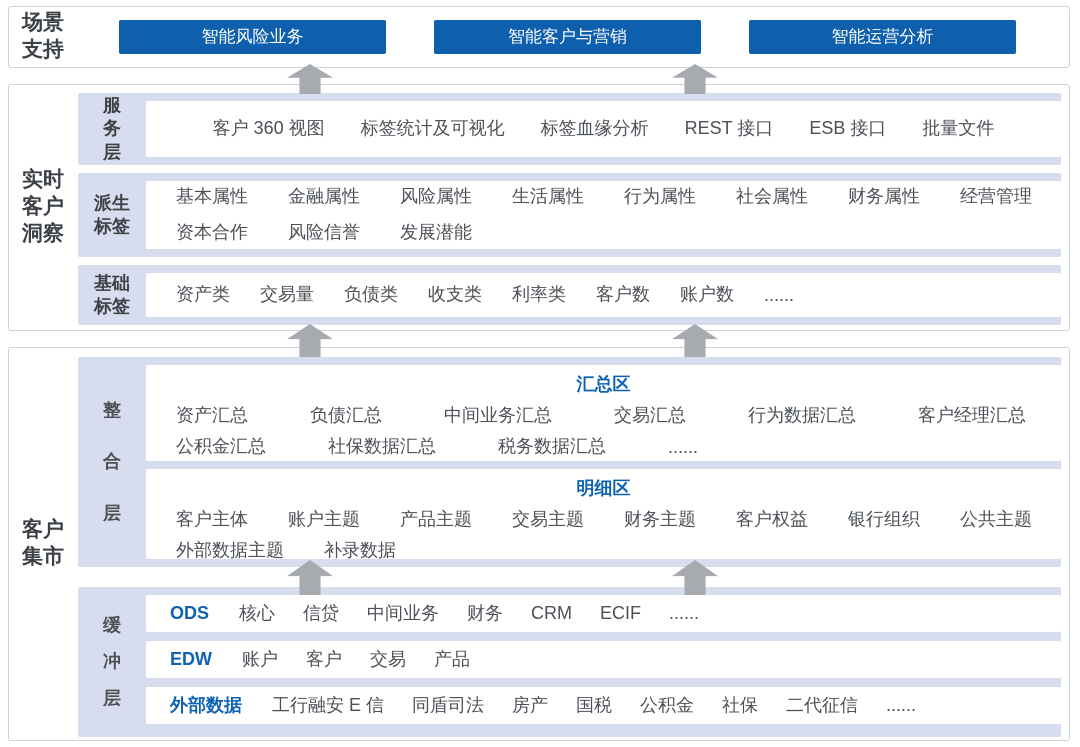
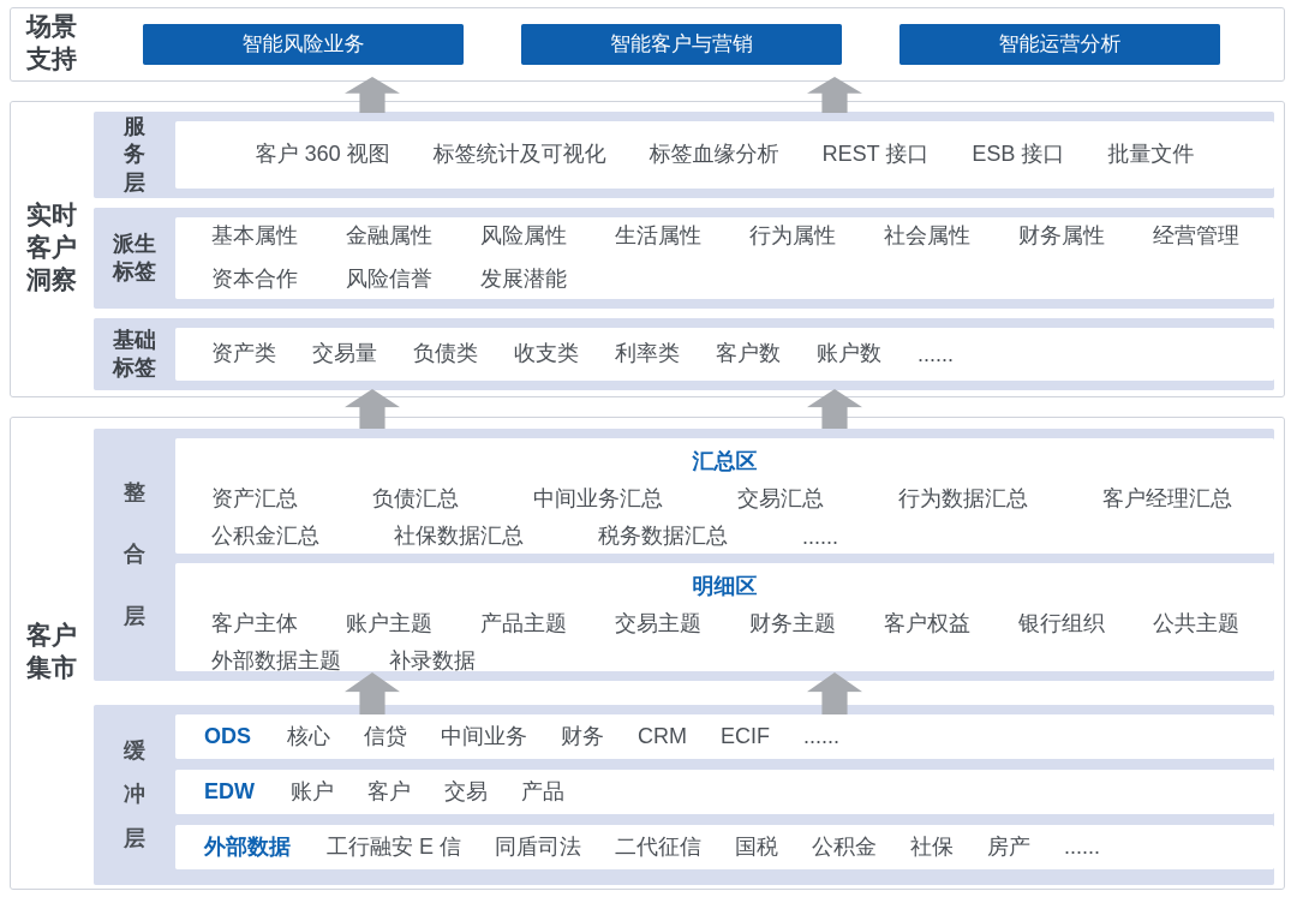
  场景
  支持
  智能风险业务
  智能客户与营销
  智能运营分析
  实时
  客户
  洞察
  服
  务
  层
  客户 360 视图
  标签统计及可视化
  标签血缘分析
  REST 接口
  ESB 接口
  批量文件
  派生
  标签
  基本属性
  金融属性
  风险属性
  生活属性
  行为属性
  社会属性
  财务属性
  经营管理
  资本合作
  风险信誉
  发展潜能
  基础
  标签
  资产类
  交易量
  负债类
  收支类
  利率类
  客户数
  账户数
  ......
  客户
  集市
  整
  合
  层
  汇总区
  资产汇总
  负债汇总
  中间业务汇总
  交易汇总
  行为数据汇总
  客户经理汇总
  公积金汇总
  社保数据汇总
  税务数据汇总
  ......
  明细区
  客户主体
  账户主题
  产品主题
  交易主题
  财务主题
  客户权益
  银行组织
  公共主题
  外部数据主题
  补录数据
  缓
  冲
  层
  ODS
  核心
  信贷
  中间业务
  财务
  CRM
  ECIF
  ......
  EDW
  账户
  客户
  交易
  产品
  外部数据
  工行融安 E 信
  同盾司法
- 房产
+ 二代征信
  国税
  公积金
  社保
- 二代征信
+ 房产
  ......
